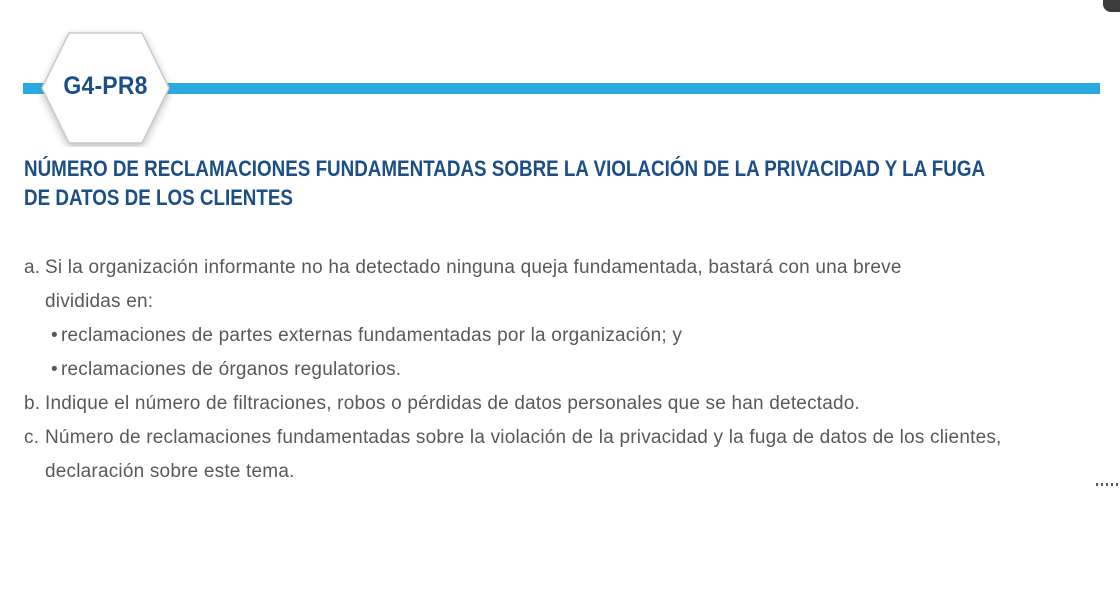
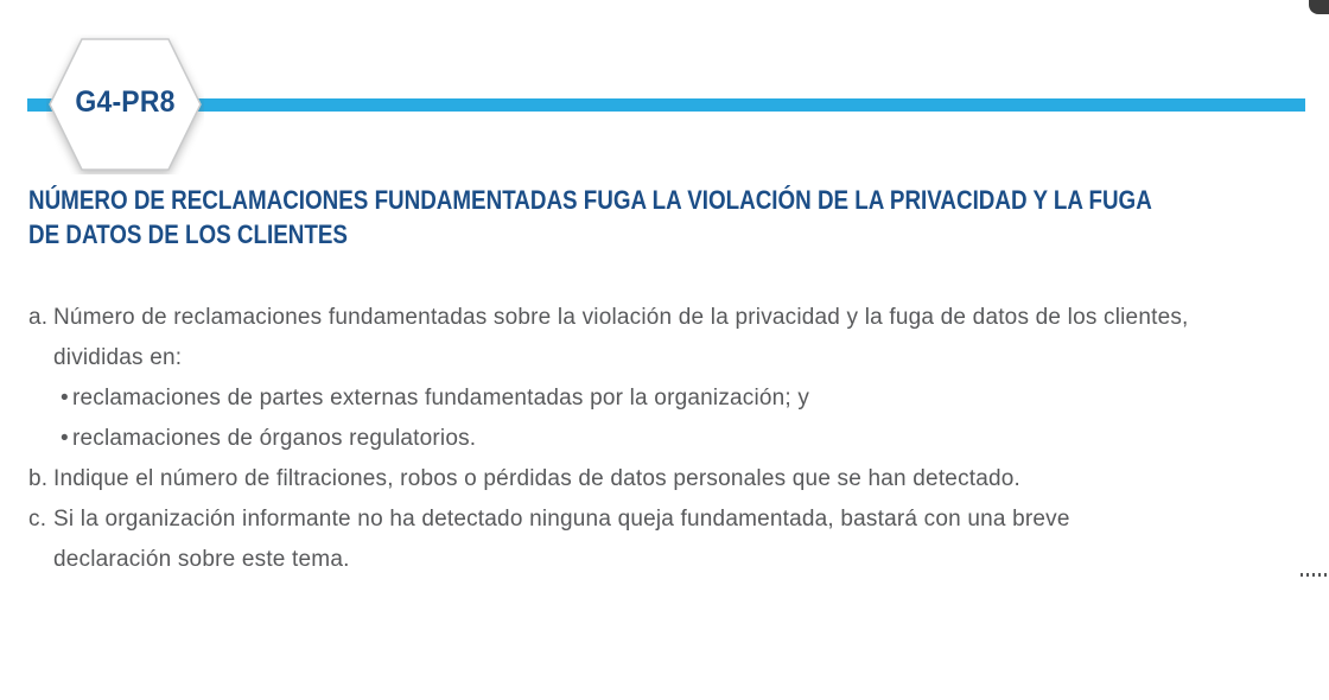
  G4-PR8
- NÚMERO DE RECLAMACIONES FUNDAMENTADAS SOBRE LA VIOLACIÓN DE LA PRIVACIDAD Y LA FUGA
+ NÚMERO DE RECLAMACIONES FUNDAMENTADAS FUGA LA VIOLACIÓN DE LA PRIVACIDAD Y LA FUGA
  DE DATOS DE LOS CLIENTES
  a.
- Si la organización informante no ha detectado ninguna queja fundamentada, bastará con una breve
+ Número de reclamaciones fundamentadas sobre la violación de la privacidad y la fuga de datos de los clientes,
  divididas en:
  •
  reclamaciones de partes externas fundamentadas por la organización; y
  •
  reclamaciones de órganos regulatorios.
  b.
  Indique el número de filtraciones, robos o pérdidas de datos personales que se han detectado.
  c.
- Número de reclamaciones fundamentadas sobre la violación de la privacidad y la fuga de datos de los clientes,
+ Si la organización informante no ha detectado ninguna queja fundamentada, bastará con una breve
  declaración sobre este tema.
